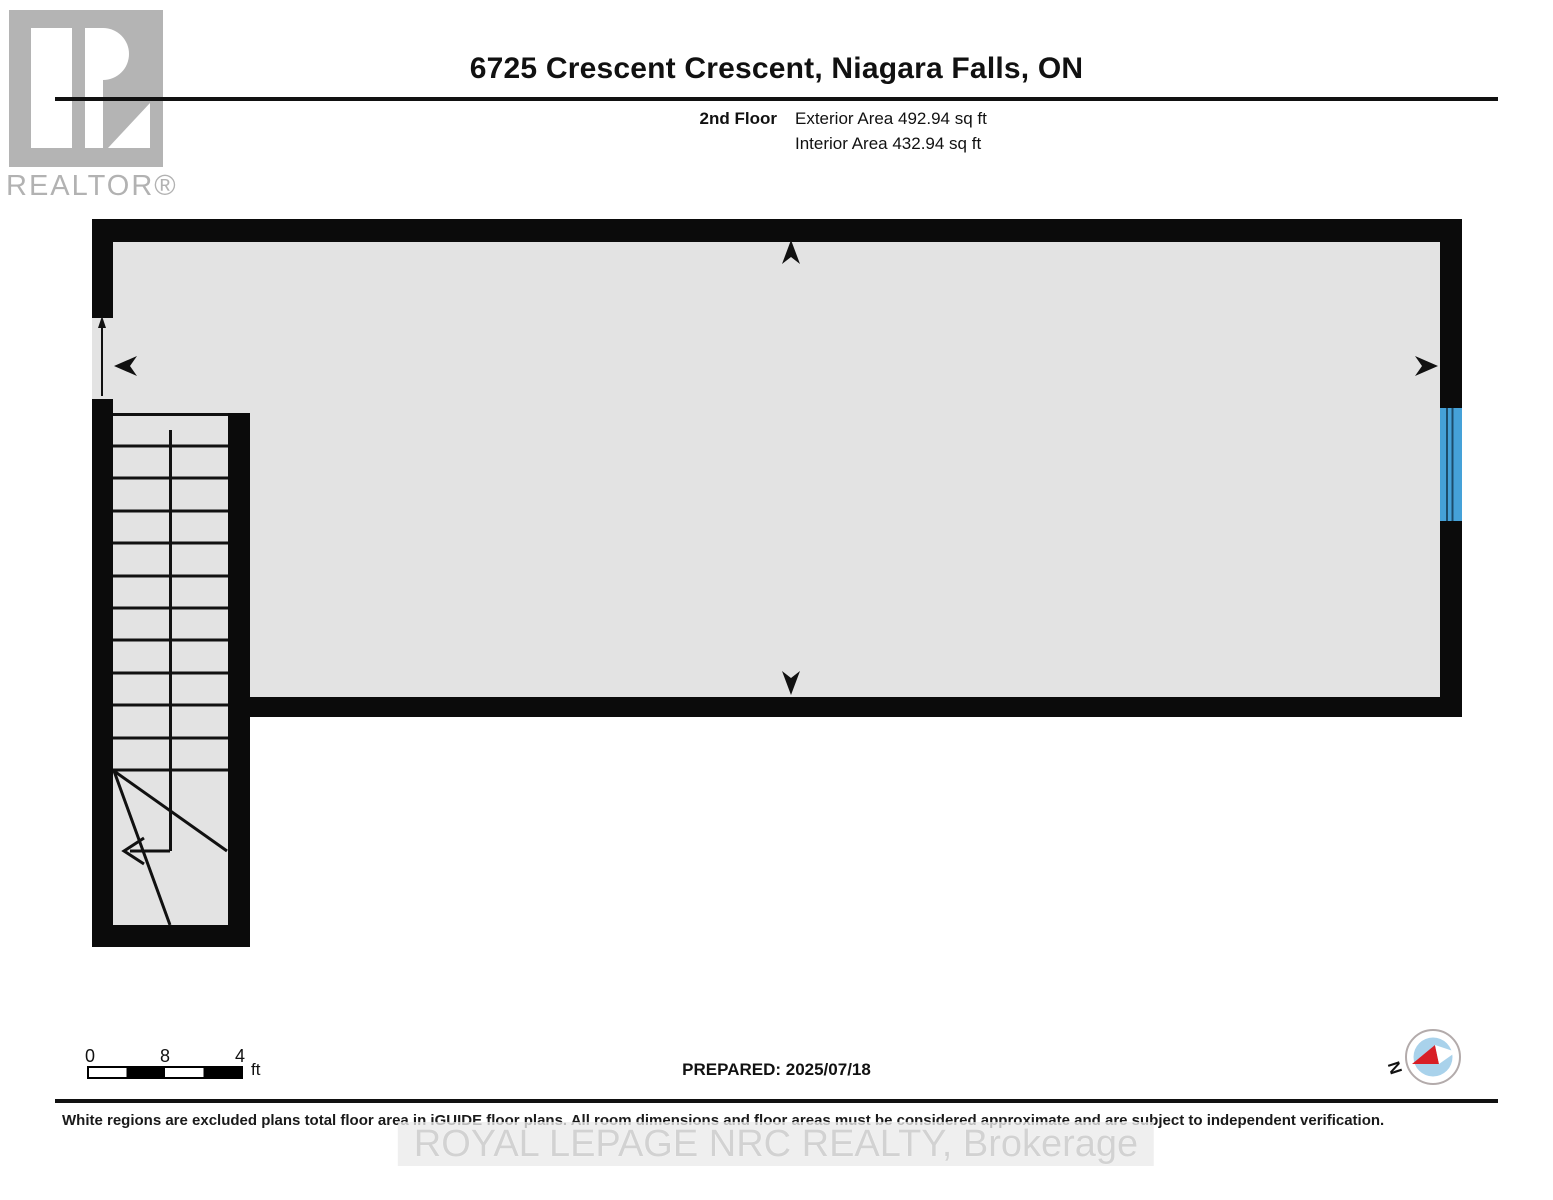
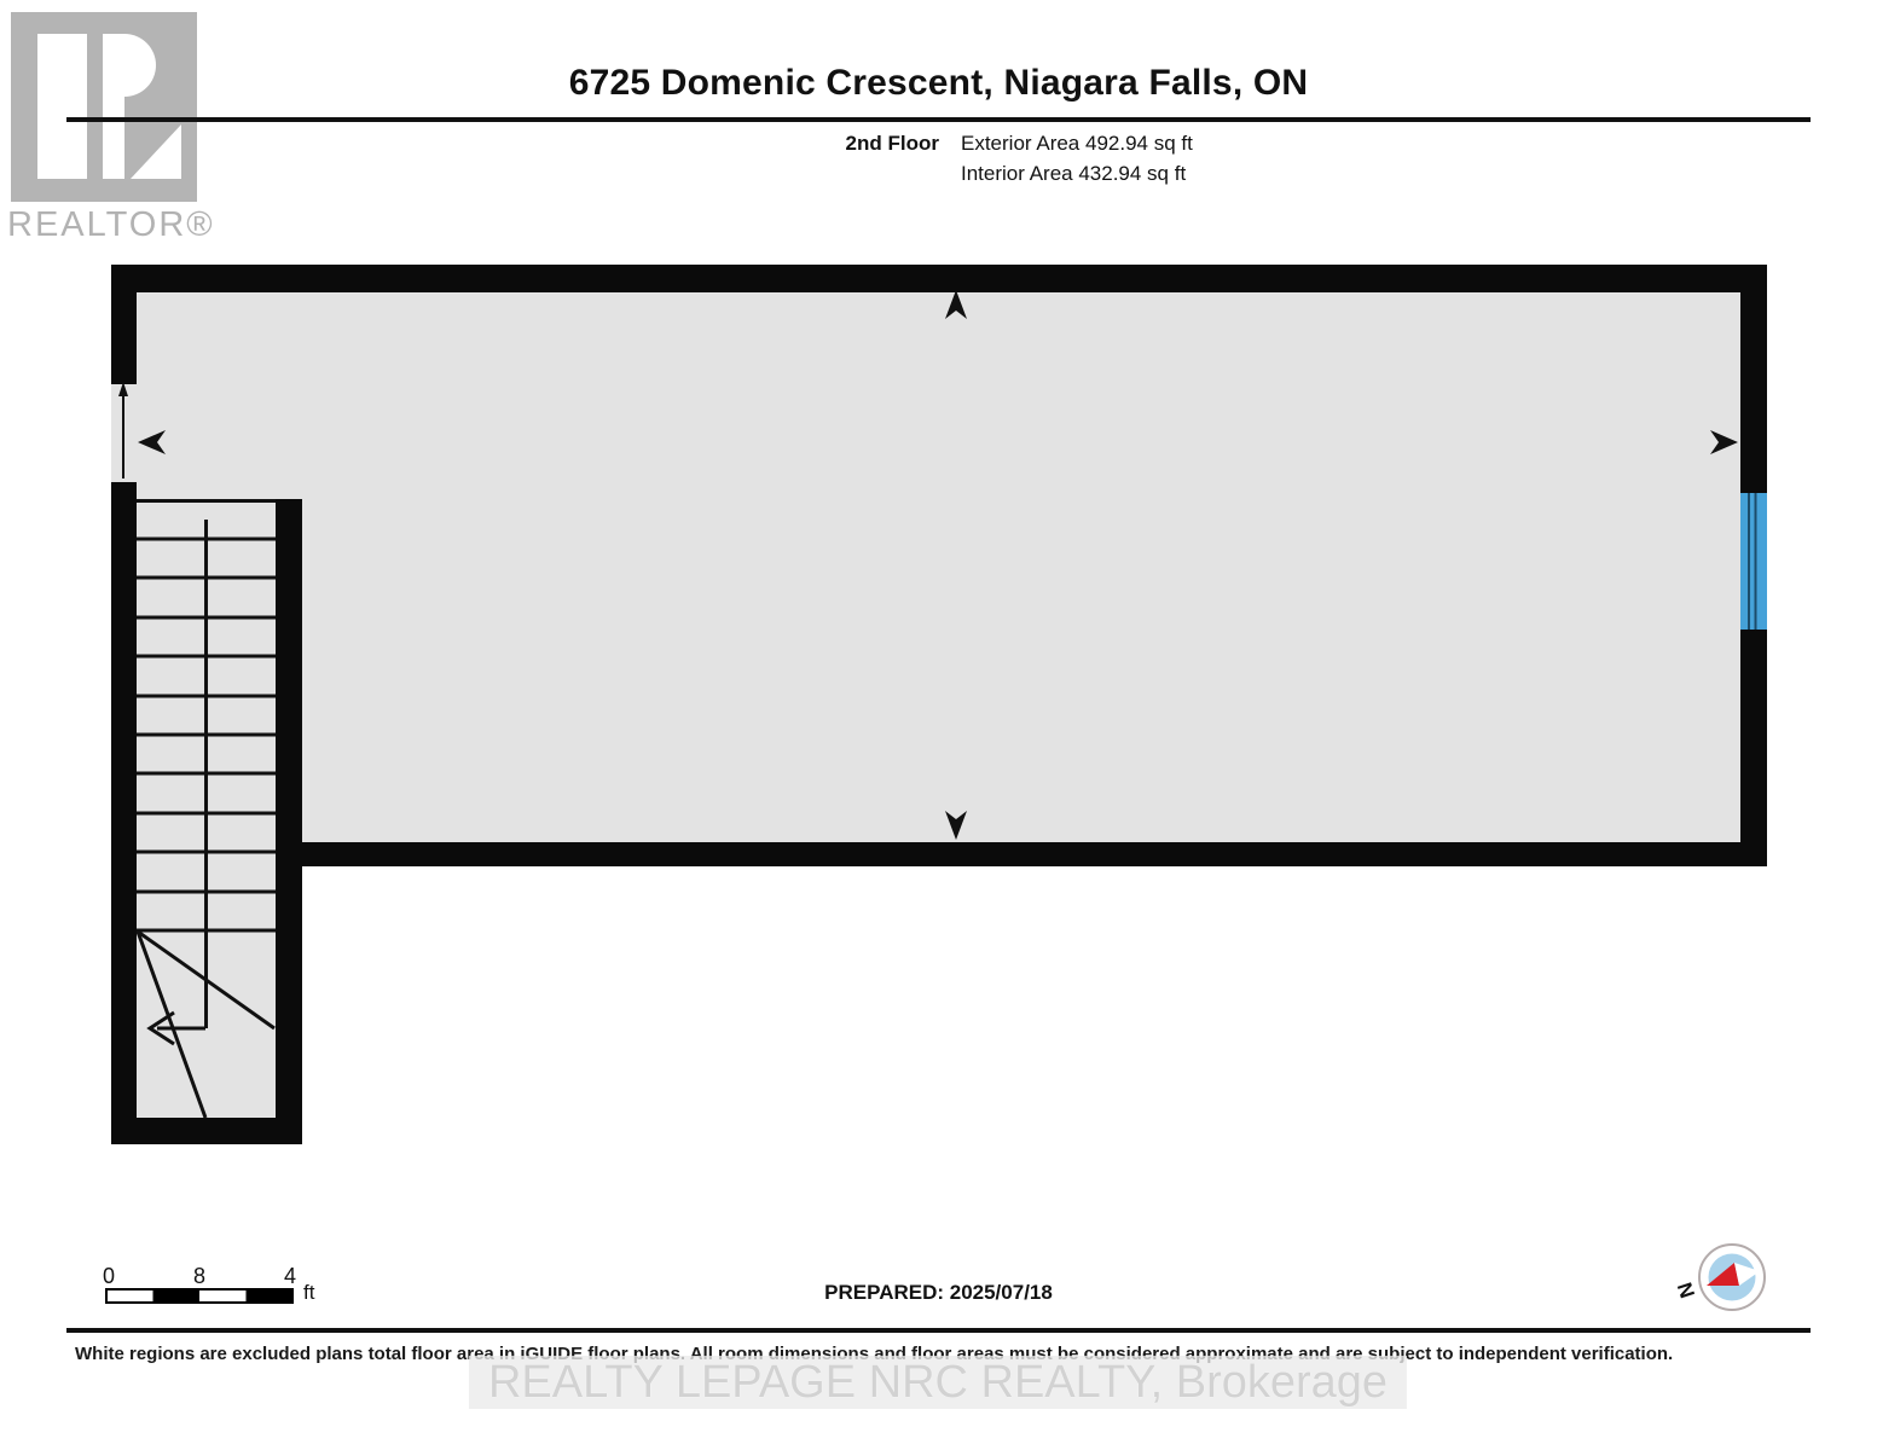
  REALTOR®
- 6725 Crescent Crescent, Niagara Falls, ON
+ 6725 Domenic Crescent, Niagara Falls, ON
  2nd Floor
  Exterior Area 492.94 sq ft
  Interior Area 432.94 sq ft
  0
  8
  4
  ft
  PREPARED: 2025/07/18
  White regions are excluded plans total floor area in iGUIDE floor plans. All room dimensions and floor areas must be considered approximate and are subject to independent verification.
- ROYAL LEPAGE NRC REALTY, Brokerage
+ REALTY LEPAGE NRC REALTY, Brokerage
